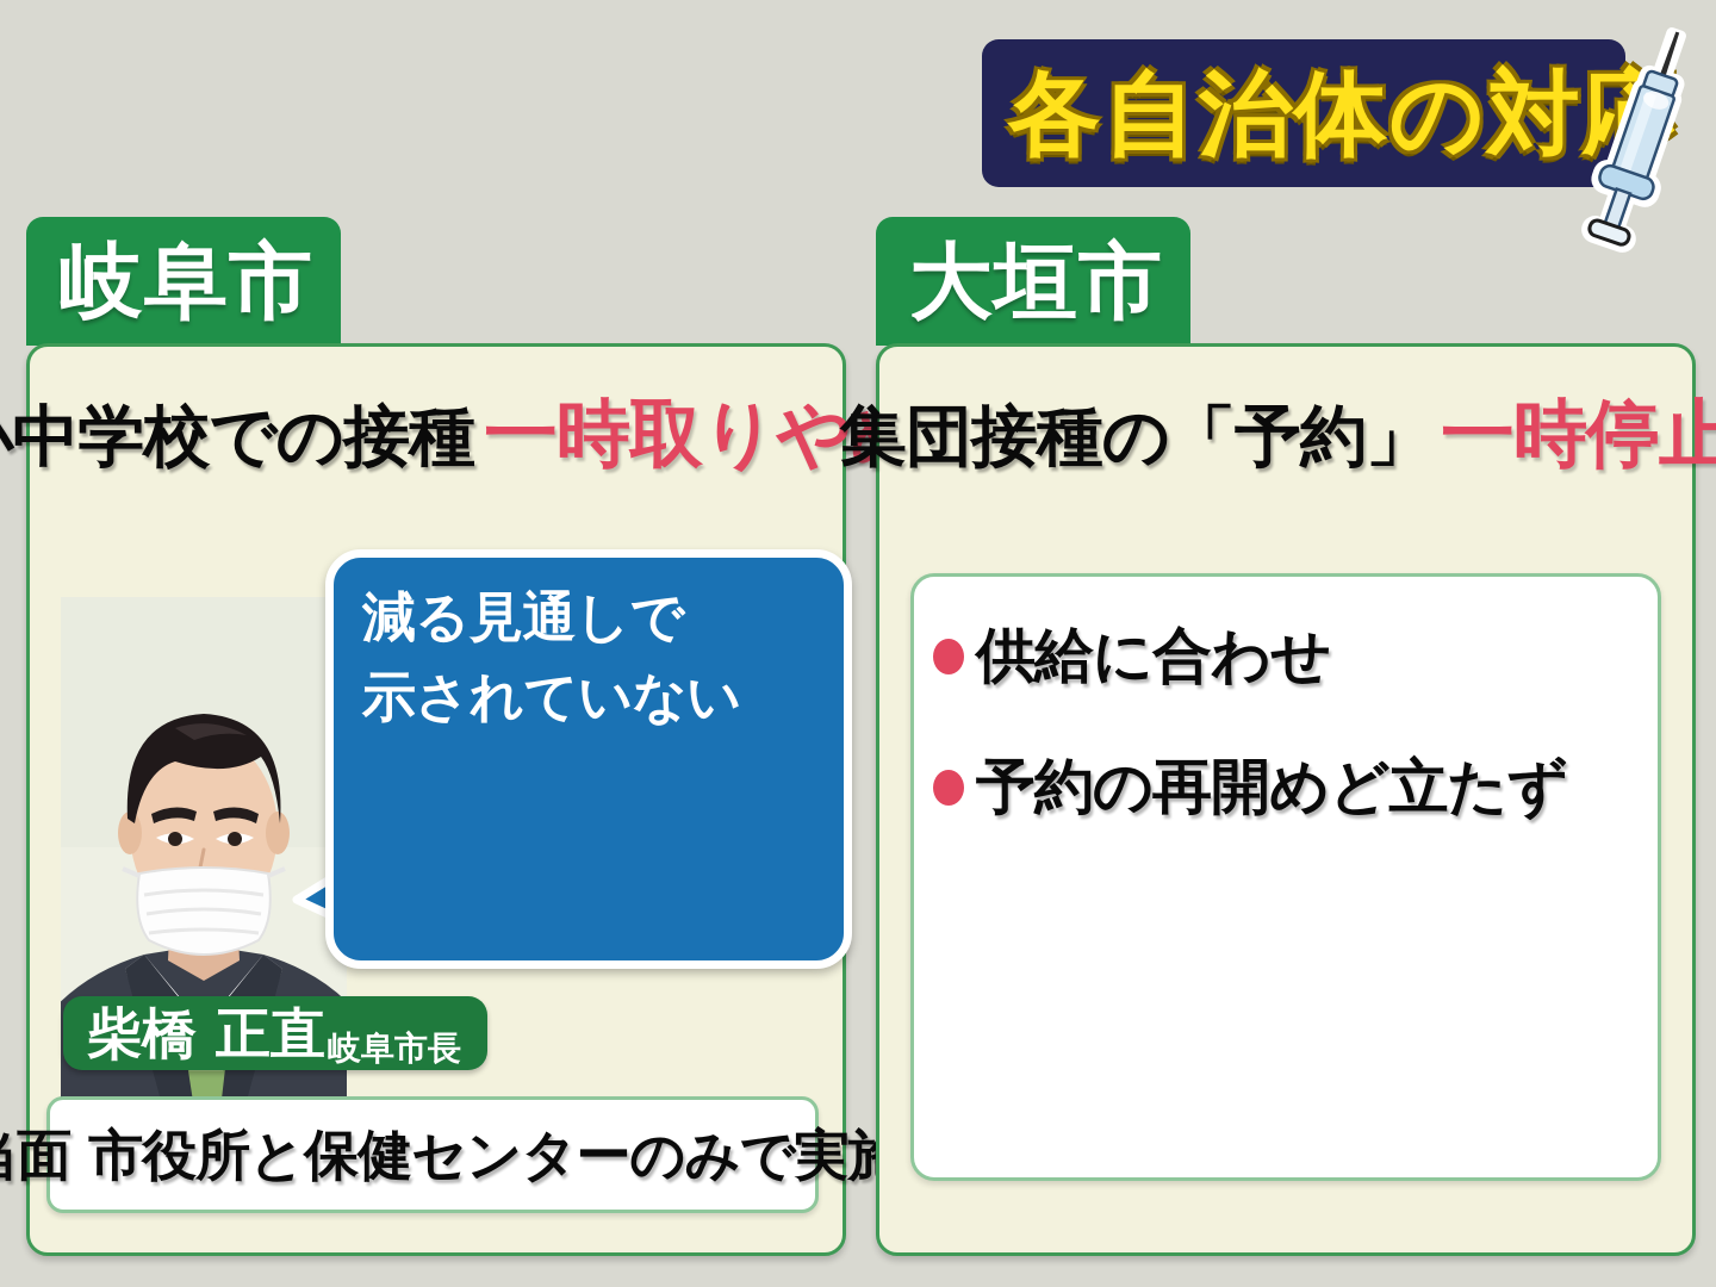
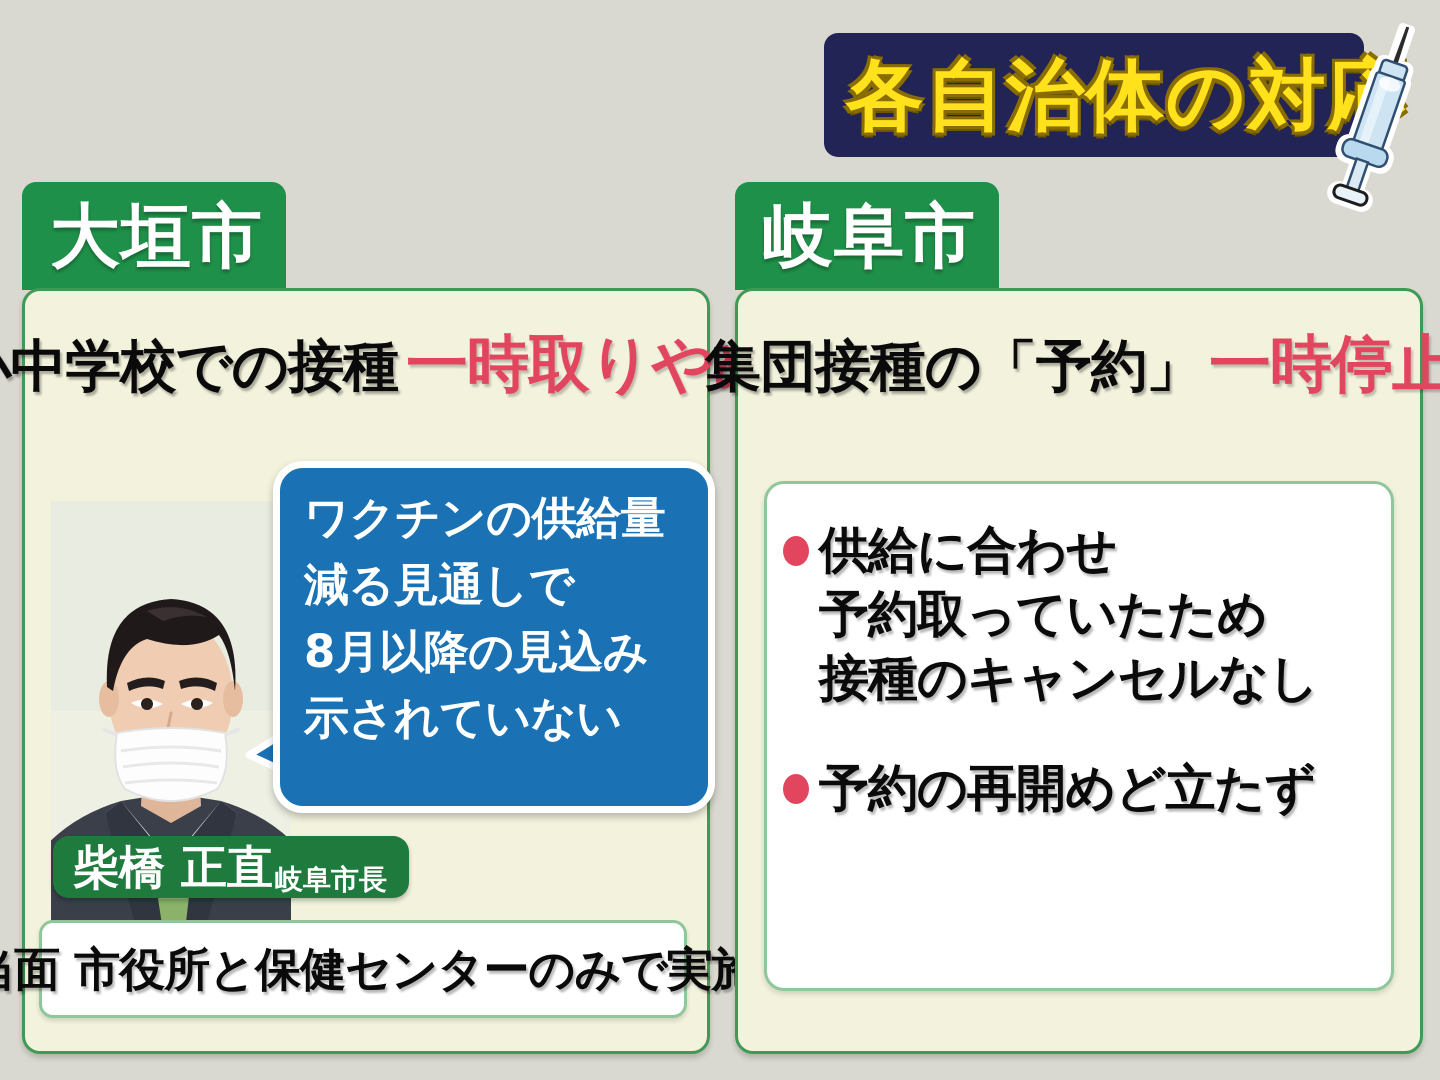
  各自治体の対
- 岐阜市
+ 大垣市
  中学校での接種
  一時取りや
+ ワクチンの供給量
  減る見通しで
+ 8月以降の見込み
  示されていない
  柴橋 正直
  岐阜市長
  面 市役所と保健センターのみで実
- 大垣市
+ 岐阜市
  集団接種の「予約」
  一時停止
  供給に合わせ
+ 予約取っていたため
+ 接種のキャンセルなし
  予約の再開めど立たず
